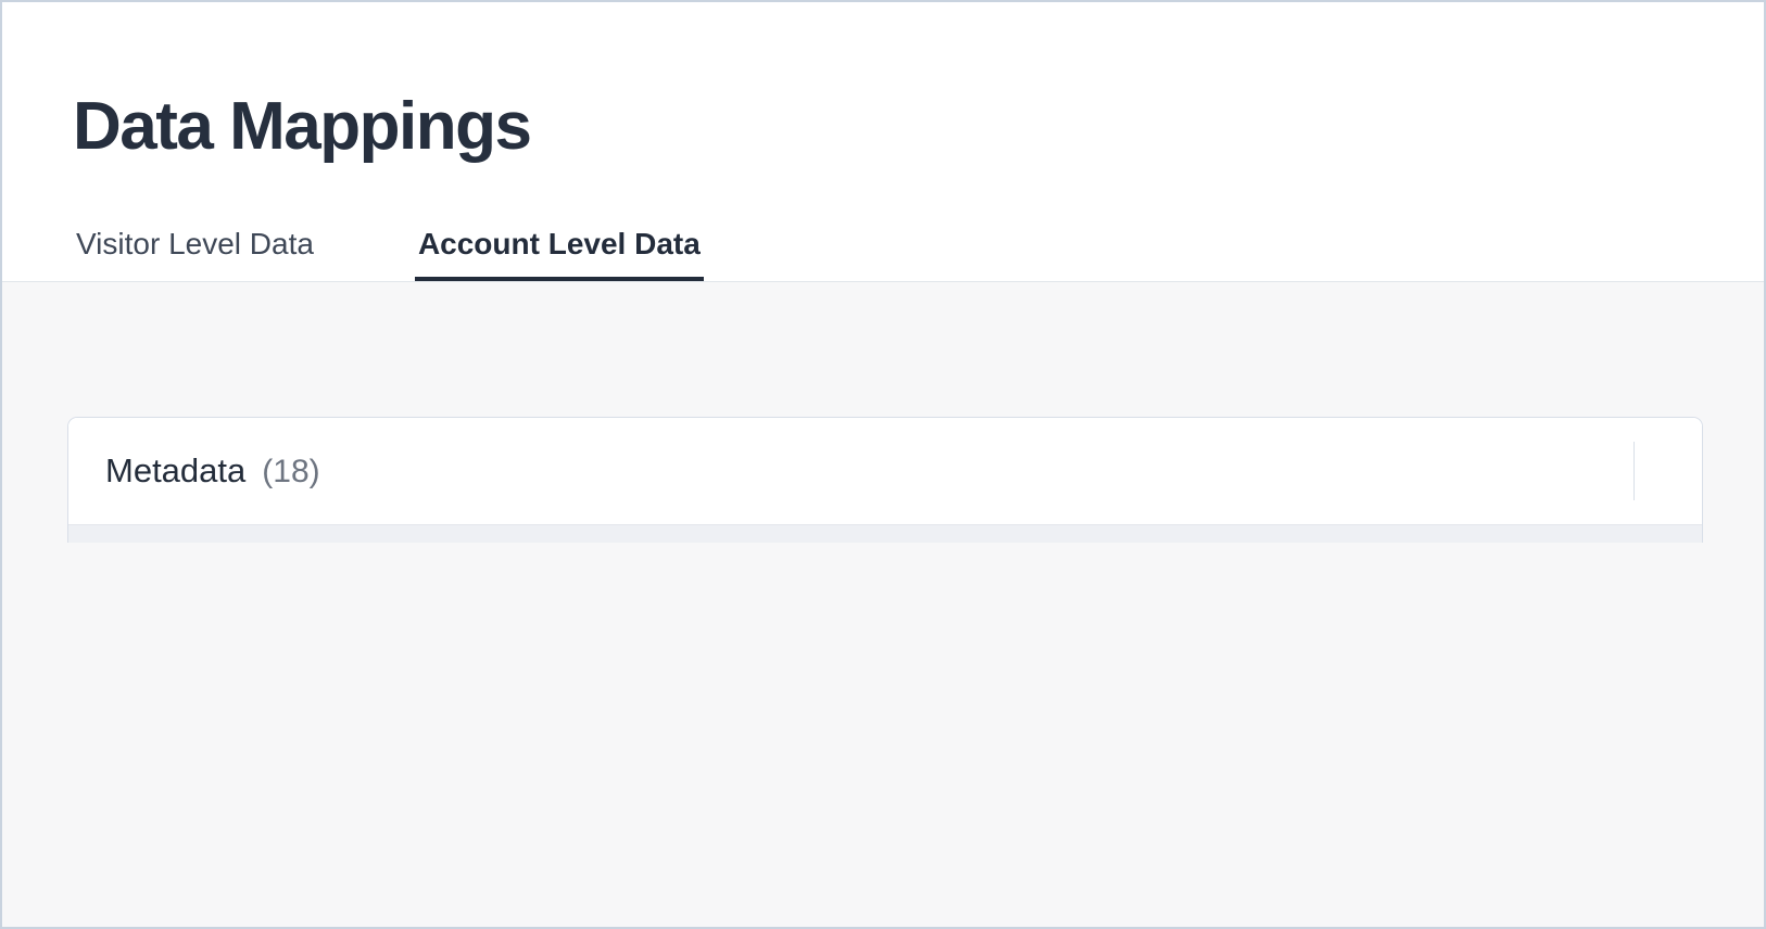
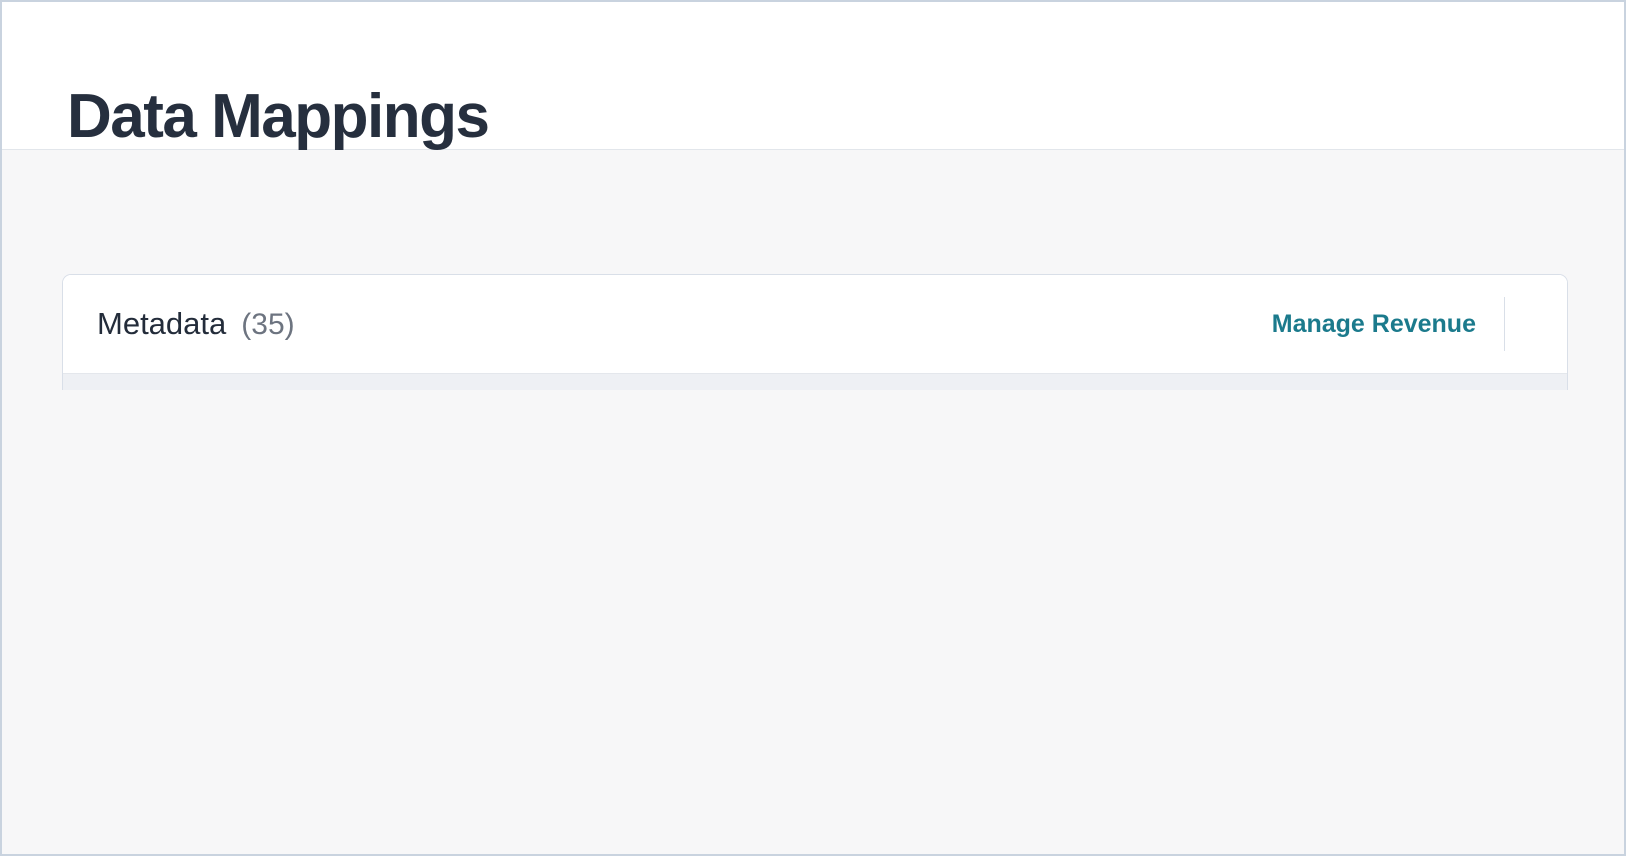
  Data Mappings
- Visitor Level Data
- Account Level Data
  Metadata
- (18)
+ (35)
+ Manage Revenue
